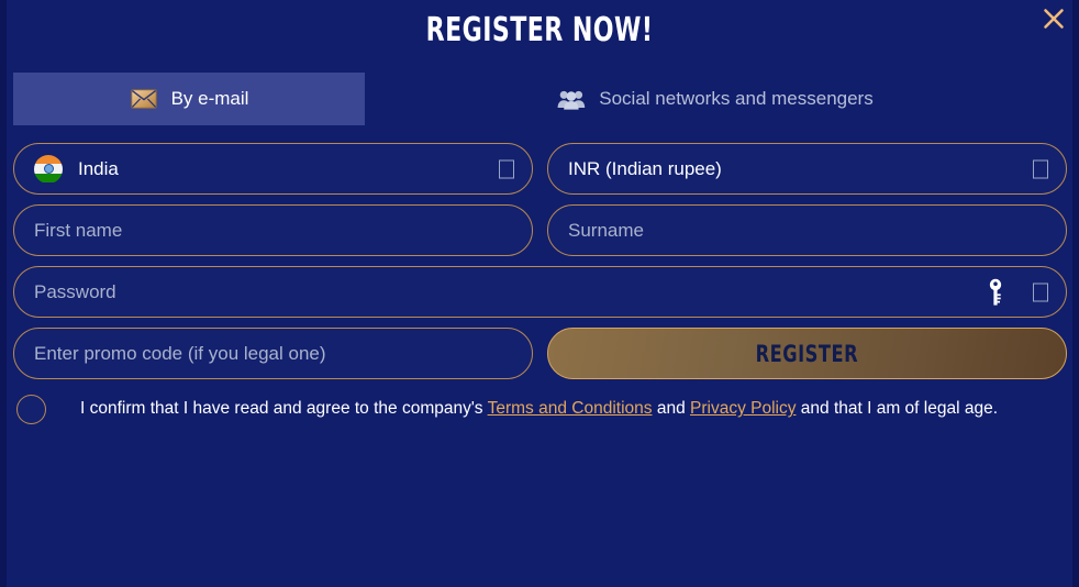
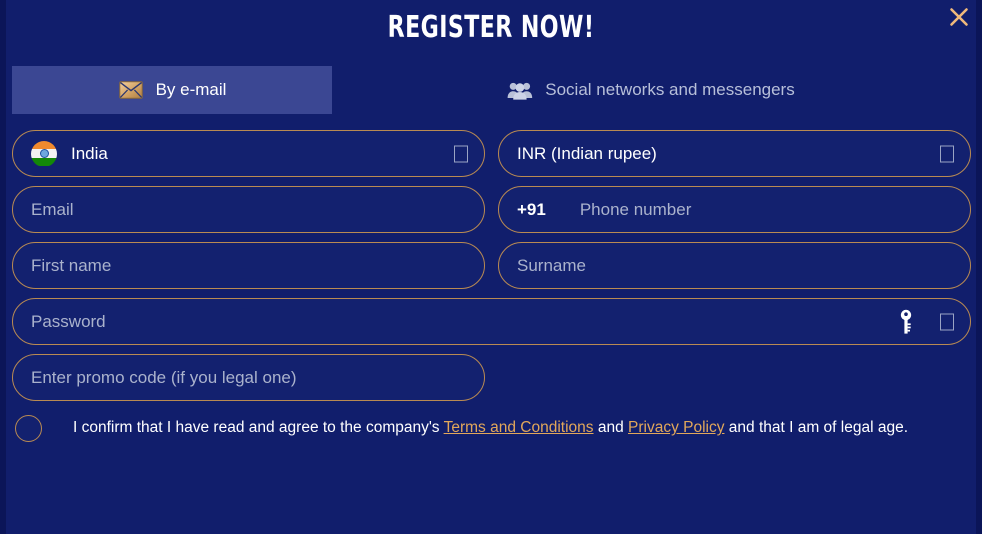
  REGISTER NOW!
  By e-mail
  Social networks and messengers
  India
  INR (Indian rupee)
+ Email
+ +91
+ Phone number
  First name
  Surname
  Password
  Enter promo code (if you legal one)
- REGISTER
  I confirm that I have read and agree to the company's Terms and Conditions and Privacy Policy and that I am of legal age.
